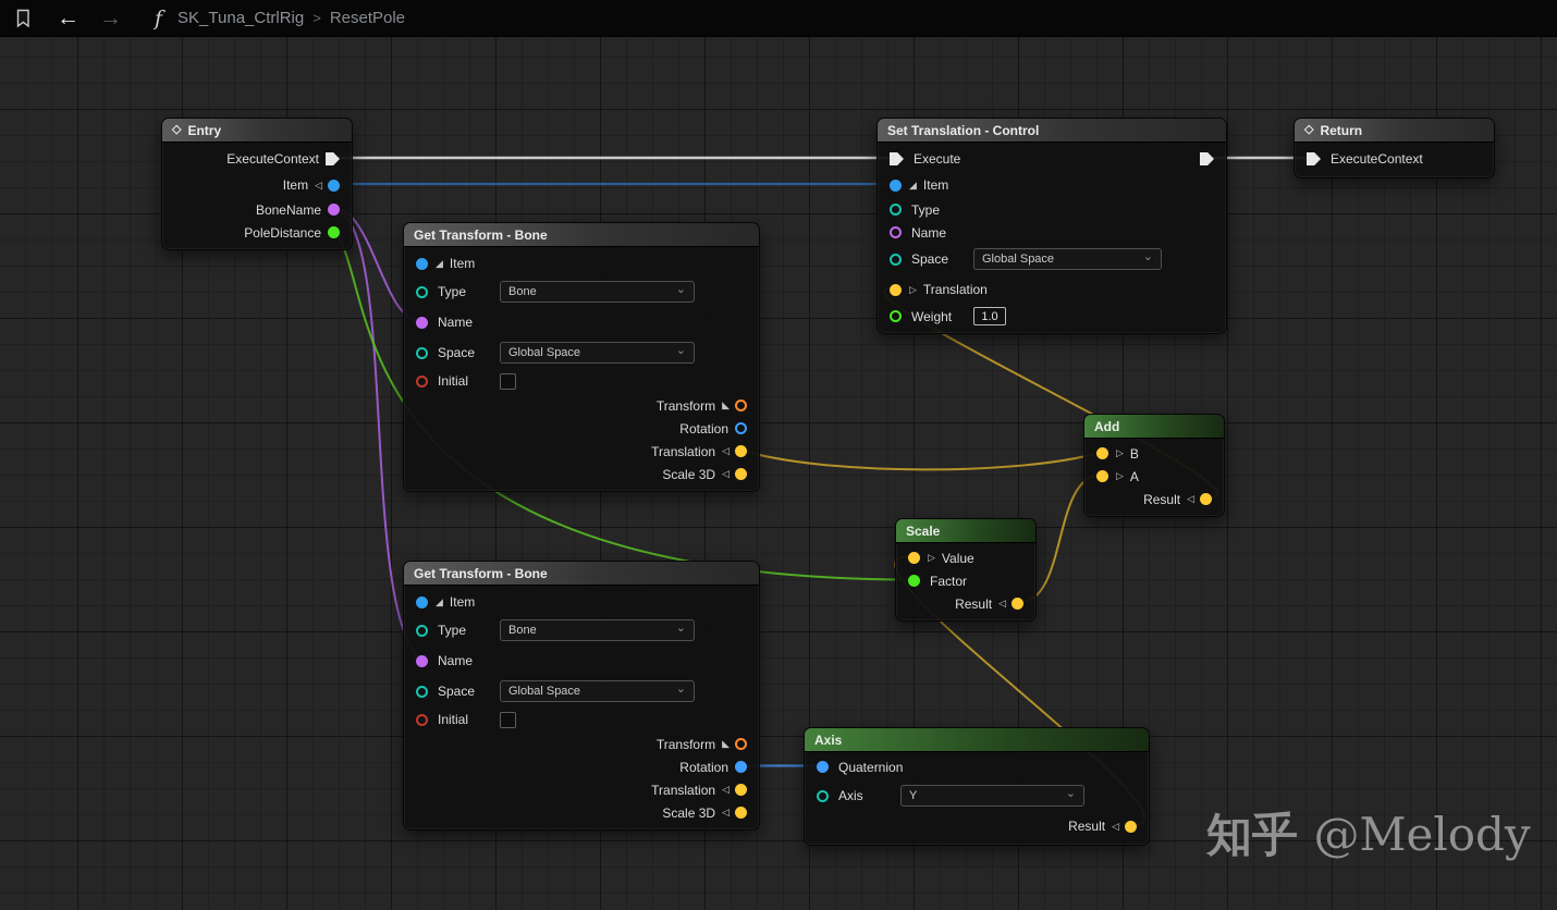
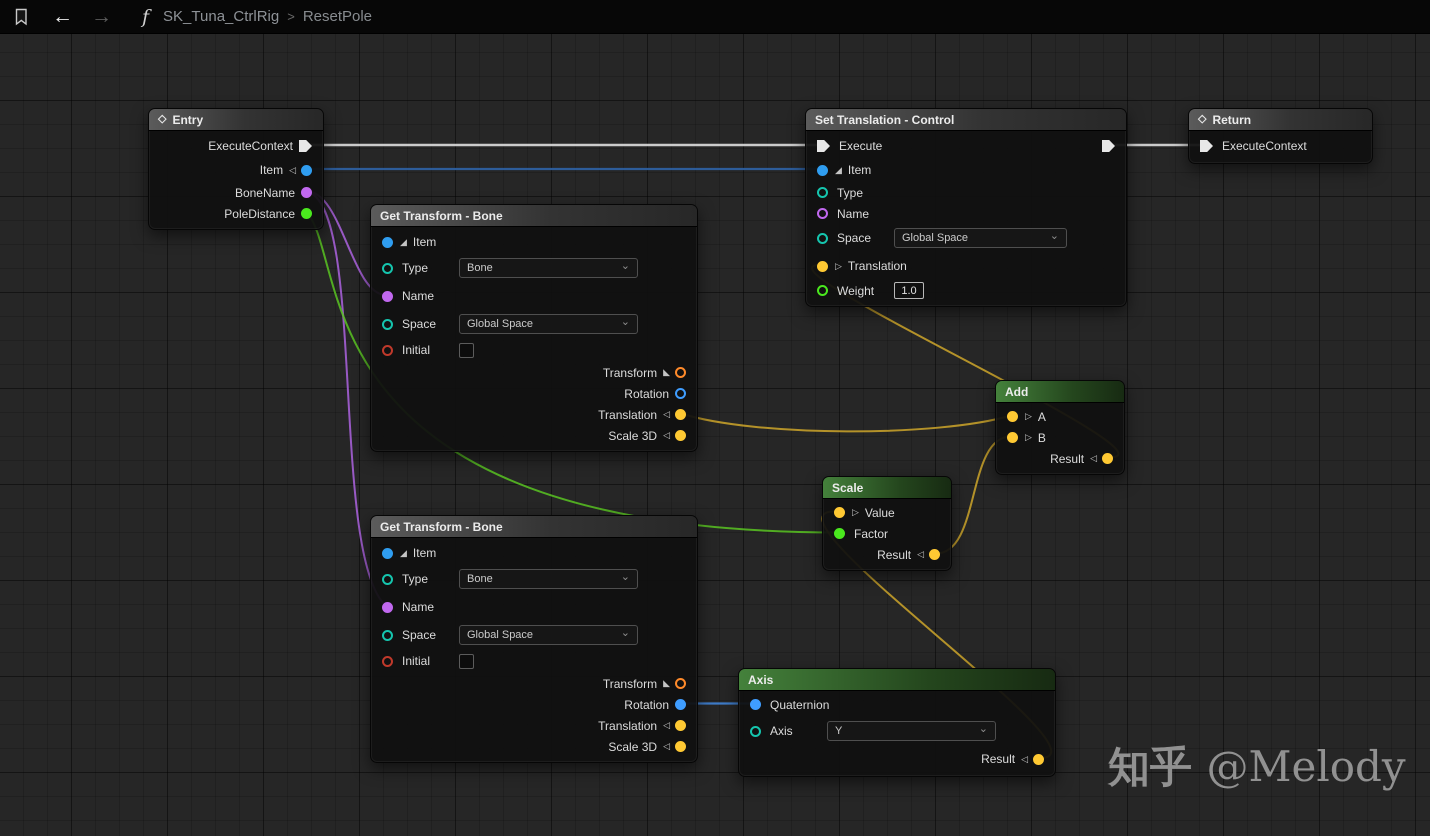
  ←
  →
  f
  SK_Tuna_CtrlRig
  >
  ResetPole
  ◇
  Entry
  ExecuteContext
  Item
  ◁
  BoneName
  PoleDistance
  Get Transform - Bone
  ◢
  Item
  Type
  Bone
  ⌄
  Name
  Space
  Global Space
  ⌄
  Initial
  Transform
  ◣
  Rotation
  Translation
  ◁
  Scale 3D
  ◁
  Set Translation - Control
  Execute
  ◢
  Item
  Type
  Name
  Space
  Global Space
  ⌄
  ▷
  Translation
  Weight
  1.0
  ◇
  Return
  ExecuteContext
  Add
  ▷
- B
+ A
  ▷
- A
+ B
  Result
  ◁
  Scale
  ▷
  Value
  Factor
  Result
  ◁
  Get Transform - Bone
  ◢
  Item
  Type
  Bone
  ⌄
  Name
  Space
  Global Space
  ⌄
  Initial
  Transform
  ◣
  Rotation
  Translation
  ◁
  Scale 3D
  ◁
  Axis
  Quaternion
  Axis
  Y
  ⌄
  Result
  ◁
  知乎 @Melody
